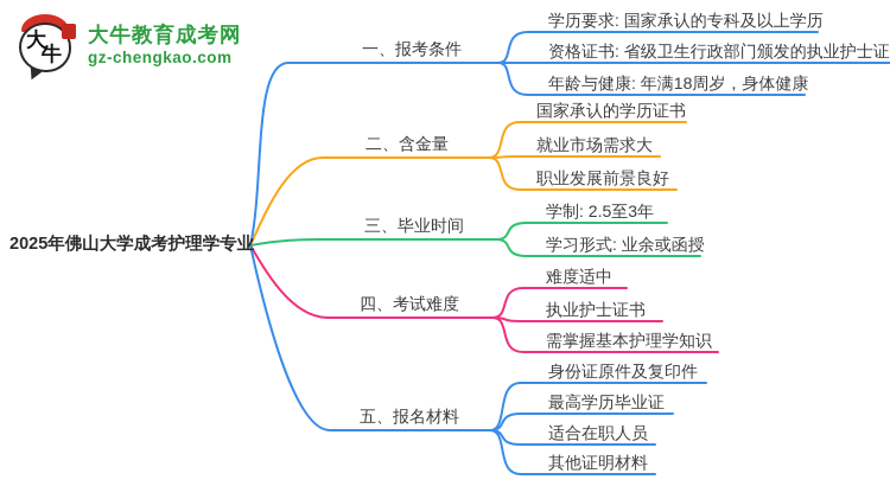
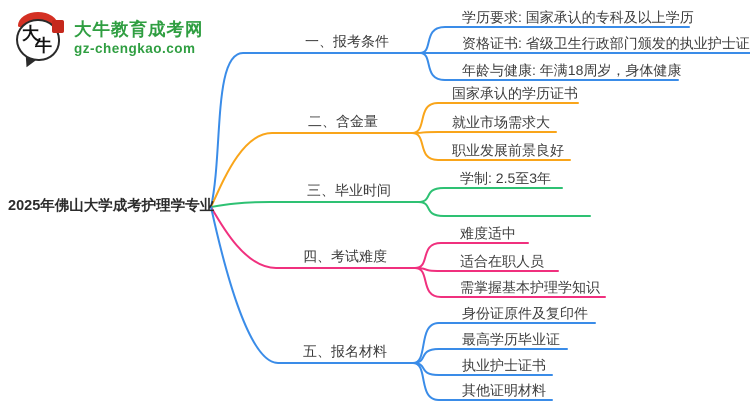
  大
  牛
  大牛教育成考网
  gz-chengkao.com
  2025年佛山大学成考护理学专业
  一、报考条件
  二、含金量
  三、毕业时间
  四、考试难度
  五、报名材料
  学历要求: 国家承认的专科及以上学历
  资格证书: 省级卫生行政部门颁发的执业护士证
  年龄与健康: 年满18周岁，身体健康
  国家承认的学历证书
  就业市场需求大
  职业发展前景良好
  学制: 2.5至3年
- 学习形式: 业余或函授
  难度适中
- 执业护士证书
+ 适合在职人员
  需掌握基本护理学知识
  身份证原件及复印件
  最高学历毕业证
- 适合在职人员
+ 执业护士证书
  其他证明材料
